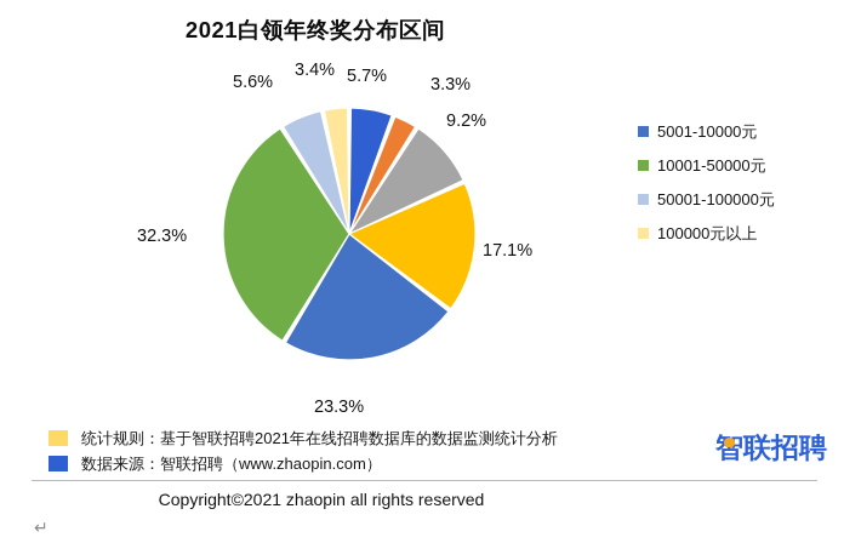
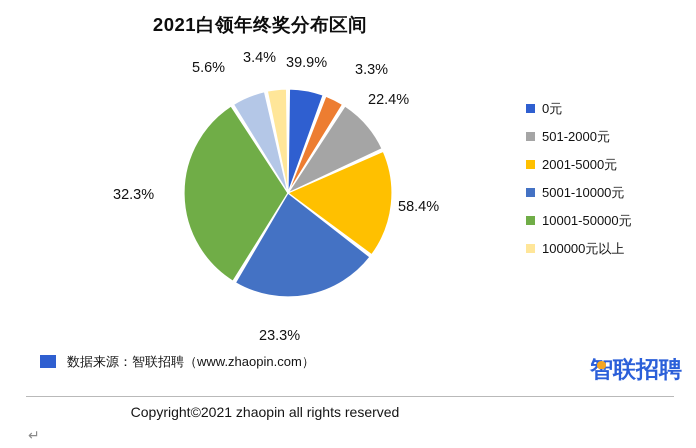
  2021白领年终奖分布区间
- 5.7%
+ 39.9%
  3.3%
- 9.2%
+ 22.4%
- 17.1%
+ 58.4%
  23.3%
  32.3%
  5.6%
  3.4%
+ 0元
+ 501-2000元
+ 2001-5000元
  5001-10000元
  10001-50000元
- 50001-100000元
  100000元以上
- 统计规则：基于智联招聘2021年在线招聘数据库的数据监测统计分析
  数据来源：智联招聘（www.zhaopin.com）
  Copyright©2021 zhaopin all rights reserved
  智联招聘
  ↵
